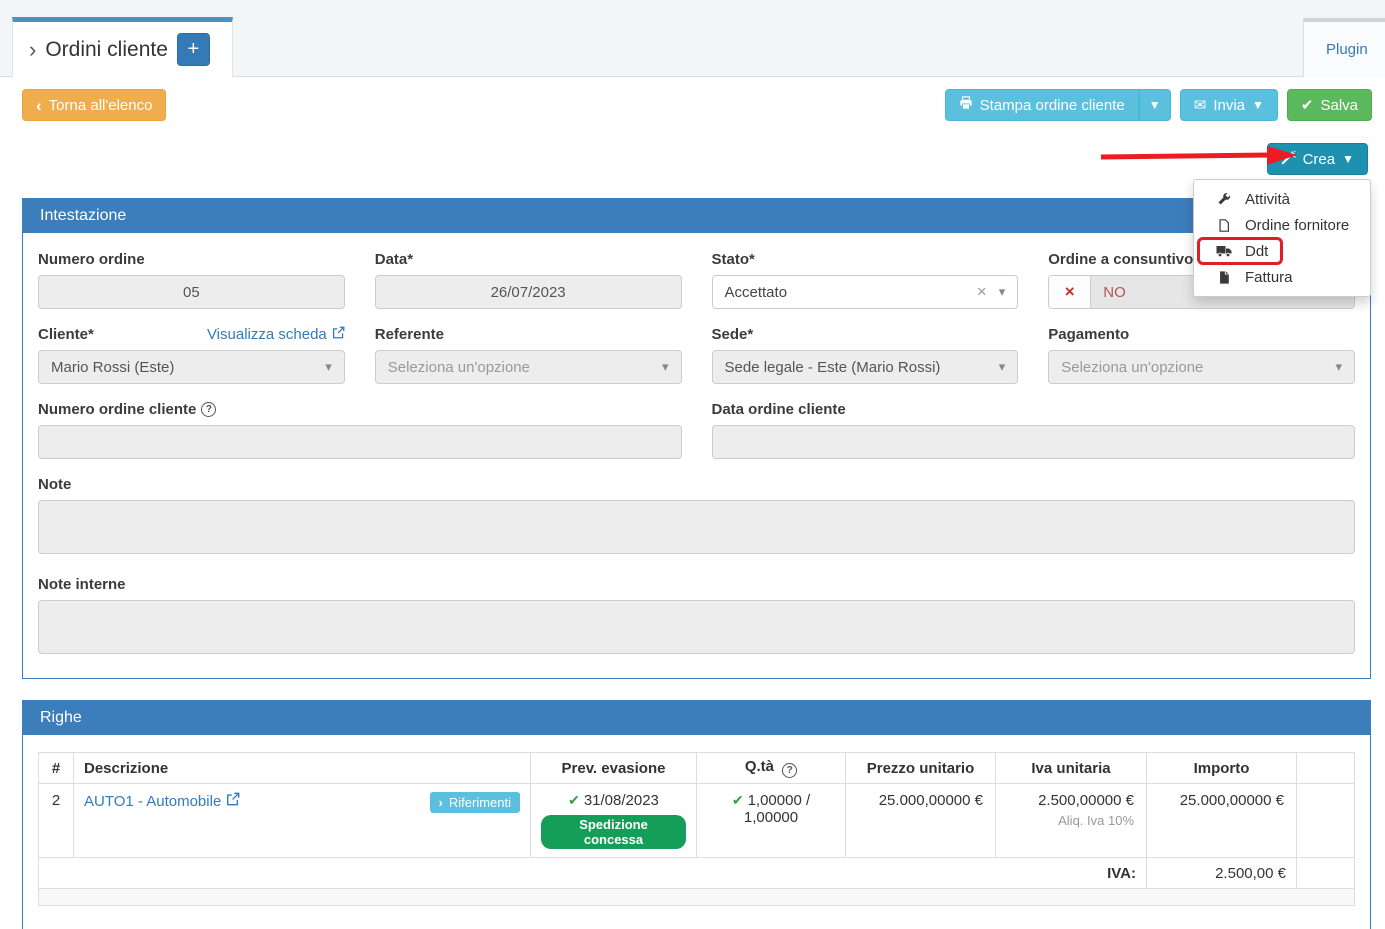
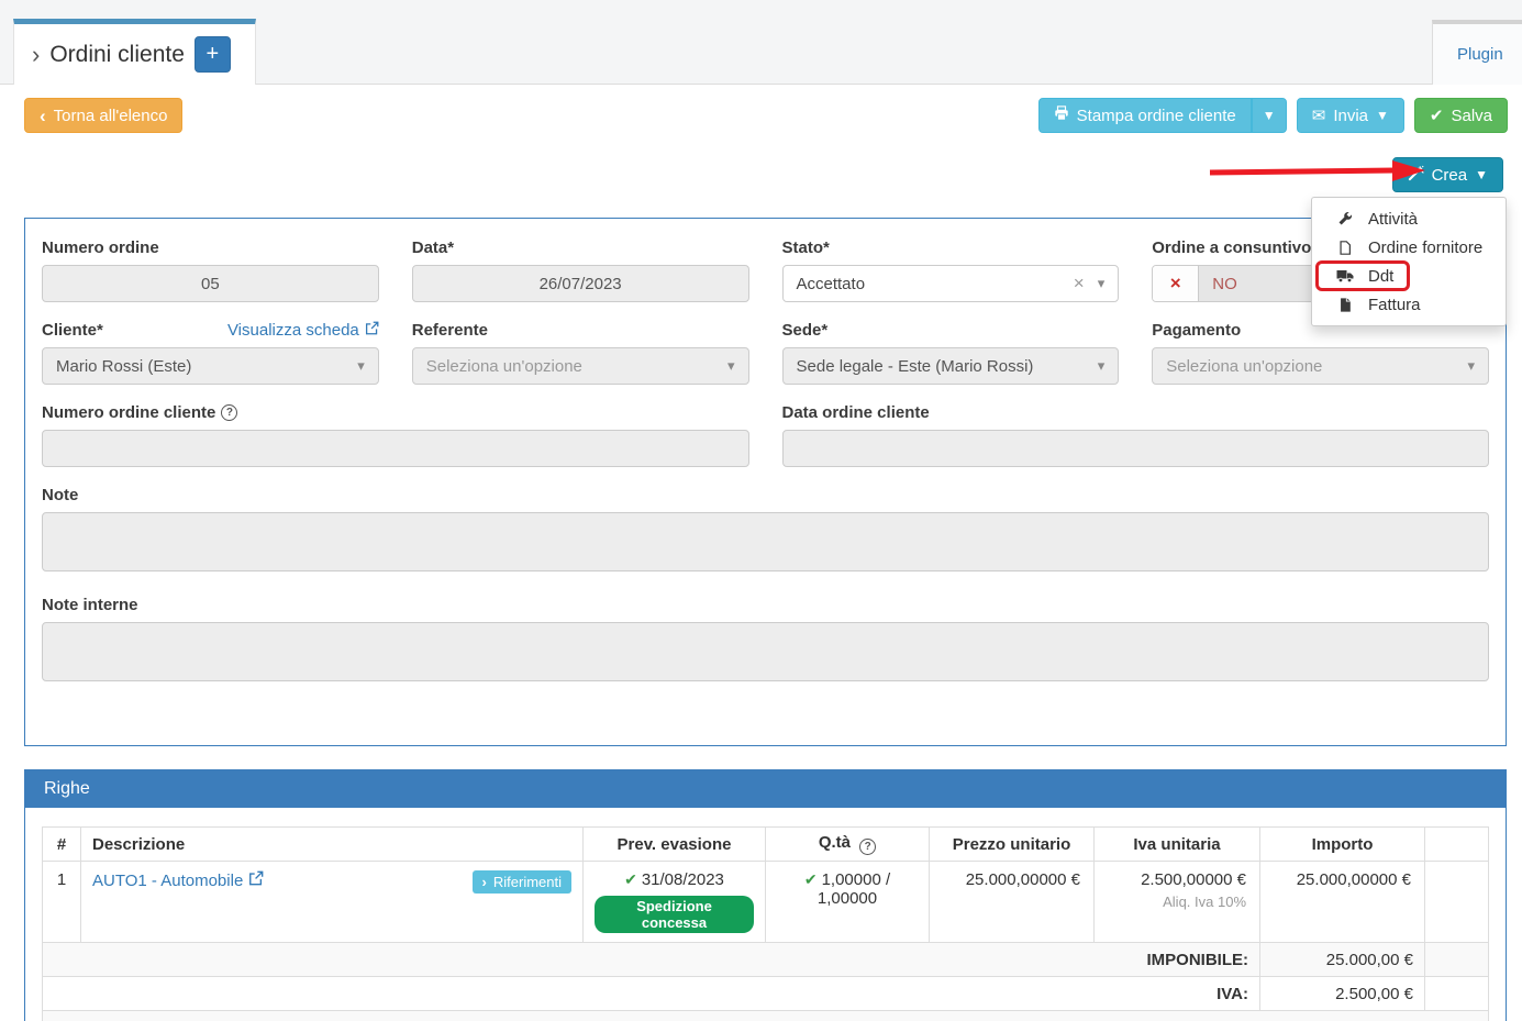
  ›
  Ordini cliente
  +
  Plugin
  ‹
  Torna all'elenco
  Stampa ordine cliente
  ▼
  ✉
  Invia
  ▼
  ✔
  Salva
  Crea
  ▼
  Attività
  Ordine fornitore
  Ddt
  Fattura
- Intestazione
  Numero ordine
  05
  Data*
  26/07/2023
  Stato*
  Accettato
  ×
  ▾
  Ordine a consuntivo
  ×
  NO
  Cliente*
  Visualizza scheda
  Mario Rossi (Este)
  ▾
  Referente
  Seleziona un'opzione
  ▾
  Sede*
  Sede legale - Este (Mario Rossi)
  ▾
  Pagamento
  Seleziona un'opzione
  ▾
  Numero ordine cliente
  ?
  Data ordine cliente
  Note
  Note interne
  Righe
  #	Descrizione	Prev. evasione	Q.tà ?	Prezzo unitario	Iva unitaria	Importo
- 2	AUTO1 - Automobile › Riferimenti	✔ 31/08/2023 Spedizione concessa	✔ 1,00000 / 1,00000	25.000,00000 €	2.500,00000 € Aliq. Iva 10%	25.000,00000 €
+ 1	AUTO1 - Automobile › Riferimenti	✔ 31/08/2023 Spedizione concessa	✔ 1,00000 / 1,00000	25.000,00000 €	2.500,00000 € Aliq. Iva 10%	25.000,00000 €
+ IMPONIBILE:	25.000,00 €
  IVA:	2.500,00 €
